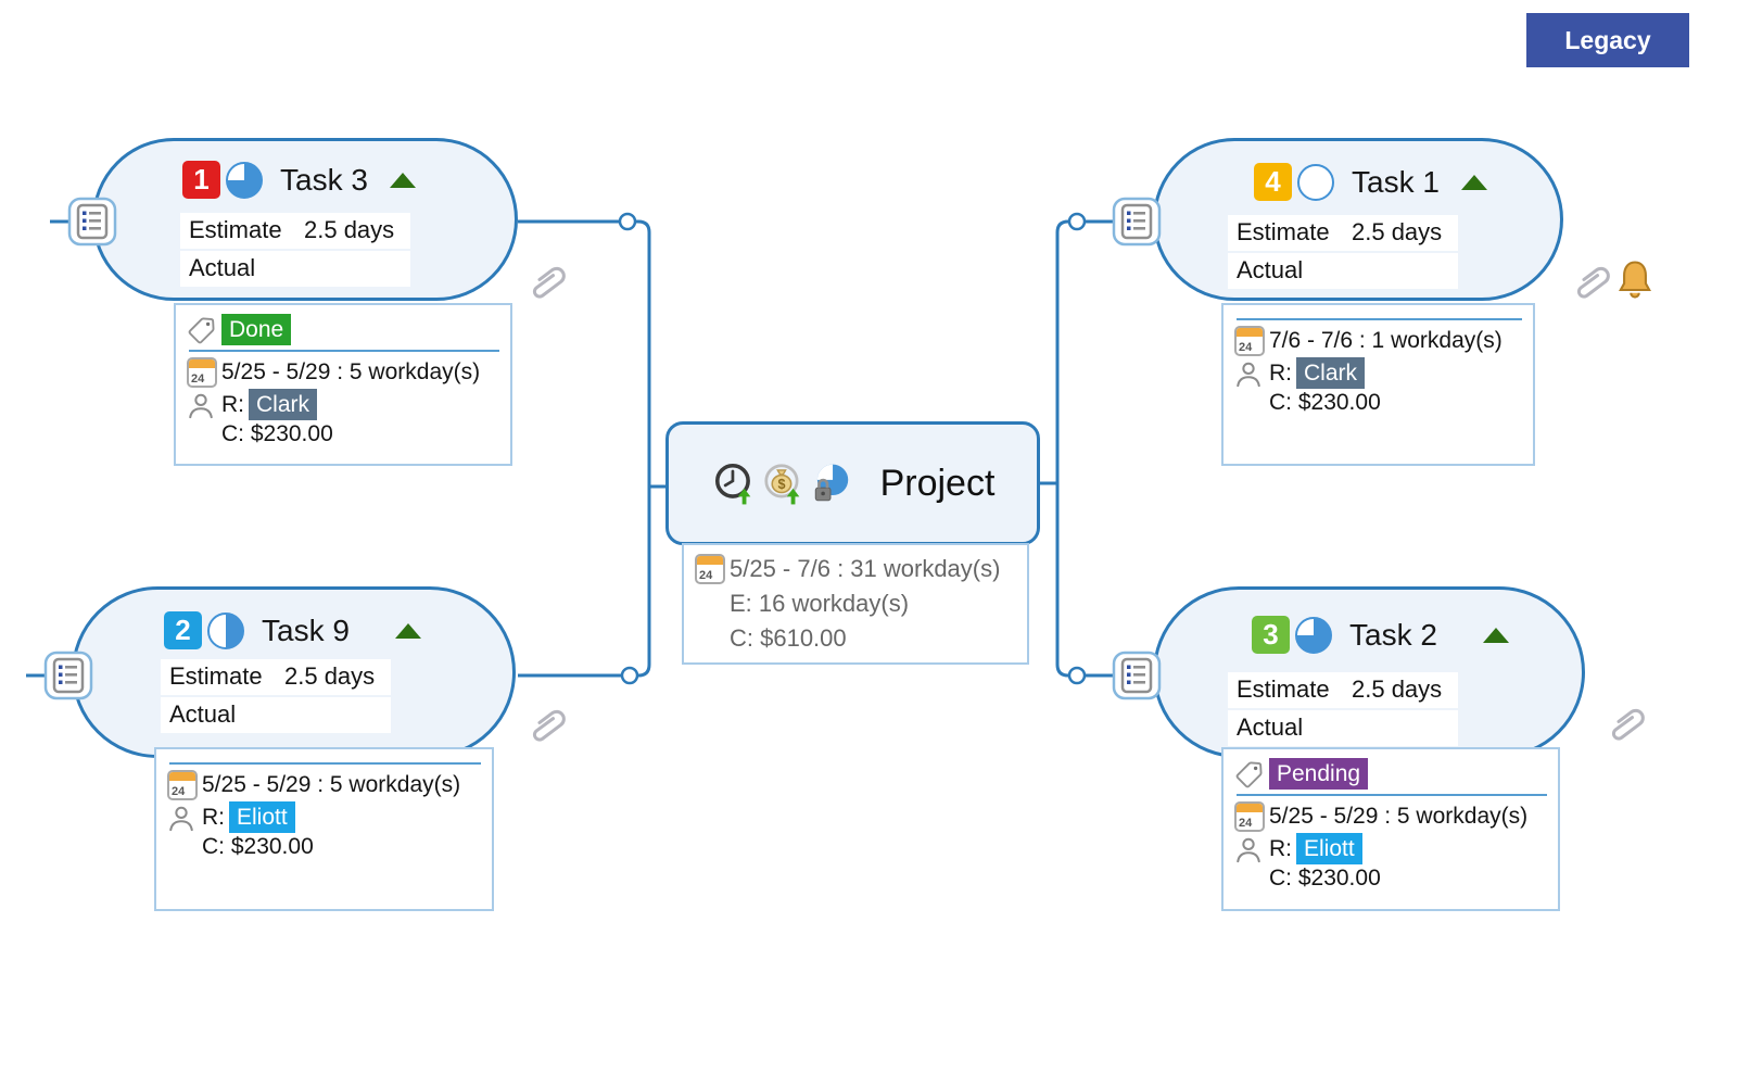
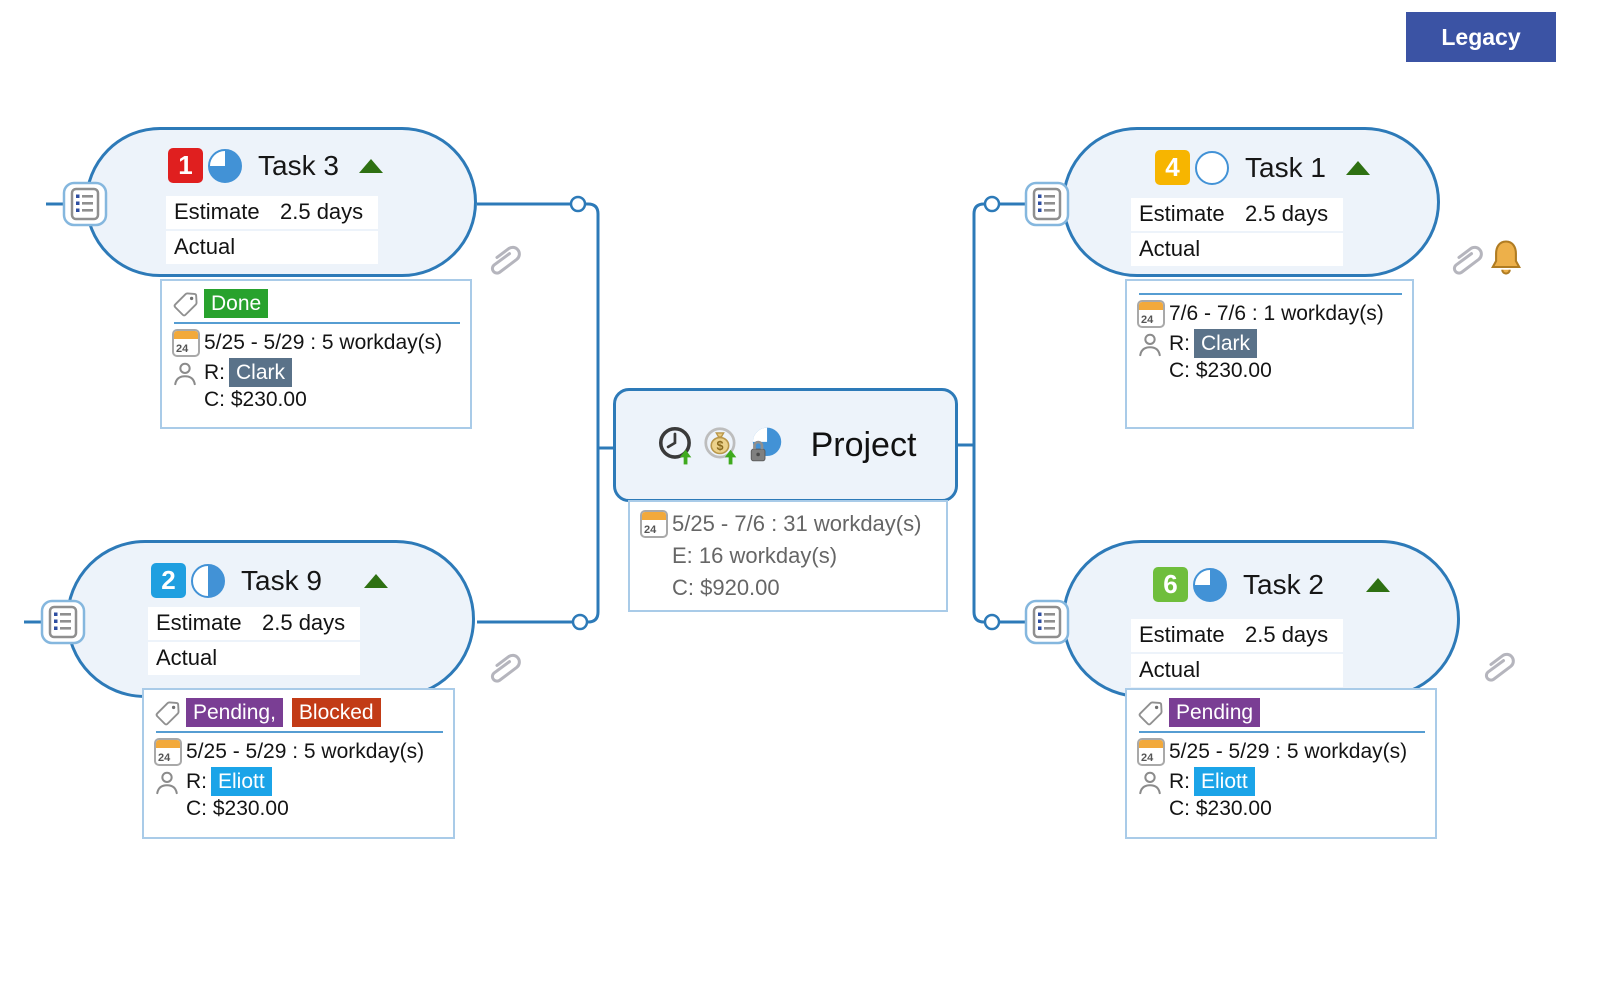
  1
  Task 3
  Estimate
  2.5 days
  Actual
  Done
  24
  5/25 - 5/29 : 5 workday(s)
  R:
  Clark
  C: $230.00
  2
  Task 9
  Estimate
  2.5 days
  Actual
+ Pending,
+ Blocked
  24
  5/25 - 5/29 : 5 workday(s)
  R:
  Eliott
  C: $230.00
  4
  Task 1
  Estimate
  2.5 days
  Actual
  24
  7/6 - 7/6 : 1 workday(s)
  R:
  Clark
  C: $230.00
- 3
+ 6
  Task 2
  Estimate
  2.5 days
  Actual
  Pending
  24
  5/25 - 5/29 : 5 workday(s)
  R:
  Eliott
  C: $230.00
  $
  Project
  24
  5/25 - 7/6 : 31 workday(s)
  E: 16 workday(s)
- C: $610.00
+ C: $920.00
  Legacy
